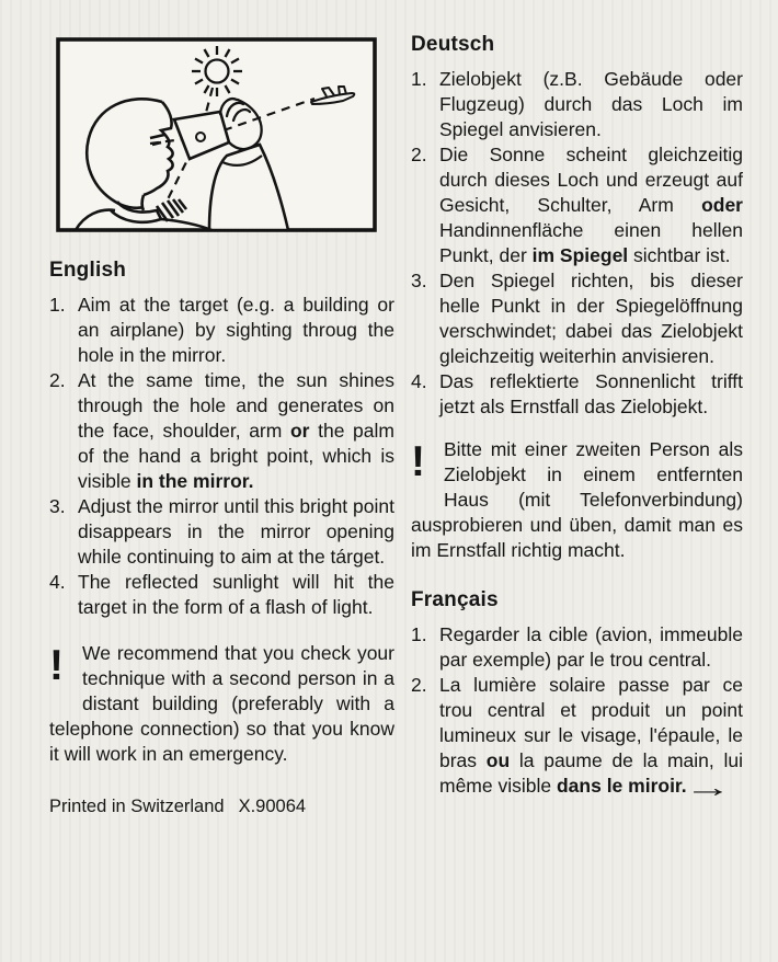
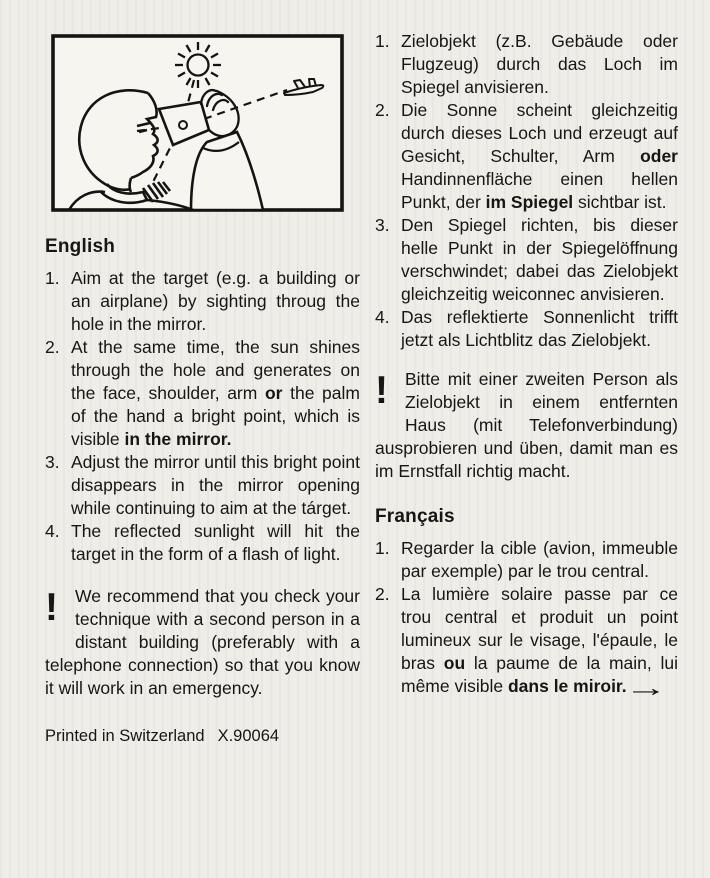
  English
  1.
  Aim at the target (e.g. a buil­ding or an airplane) by sighting throug the hole in the mirror.
  2.
  At the same time, the sun shines through the hole and generates on the face, shoul­der, arm or the palm of the hand a bright point, which is visible in the mirror.
  3.
  Adjust the mirror until this bright point disappears in the mirror opening while conti­nuing to aim at the tárget.
  4.
  The reflected sunlight will hit the target in the form of a flash of light.
  !
  We recommend that you check your technique with a second person in a distant building (pre­ferably with a telephone connec­tion) so that you know it will work in an emergency.
  Printed in Switzerland X.90064
- Deutsch
  1.
  Zielobjekt (z.B. Gebäude oder Flugzeug) durch das Loch im Spiegel anvisieren.
  2.
  Die Sonne scheint gleichzeitig durch dieses Loch und erzeugt auf Gesicht, Schulter, Arm oder Handinnenfläche einen hellen Punkt, der im Spiegel sichtbar ist.
  3.
- Den Spiegel richten, bis dieser helle Punkt in der Spiegel­öffnung verschwindet; dabei das Zielobjekt gleichzeitig wei­terhin anvisieren.
+ Den Spiegel richten, bis dieser helle Punkt in der Spiegel­öffnung verschwindet; dabei das Zielobjekt gleichzeitig wei­connec anvisieren.
  4.
- Das reflektierte Sonnenlicht trifft jetzt als Ernstfall das Ziel­objekt.
+ Das reflektierte Sonnenlicht trifft jetzt als Lichtblitz das Ziel­objekt.
  !
  Bitte mit einer zweiten Person als Zielobjekt in einem entfern­ten Haus (mit Telefonverbindung) ausprobieren und üben, damit man es im Ernstfall richtig macht.
  Français
  1.
  Regarder la cible (avion, immeuble par exemple) par le trou central.
  2.
  La lumière solaire passe par ce trou central et produit un point lumineux sur le visage, l'épaule, le bras ou la paume de la main, lui même visible dans le miroir.
  →
